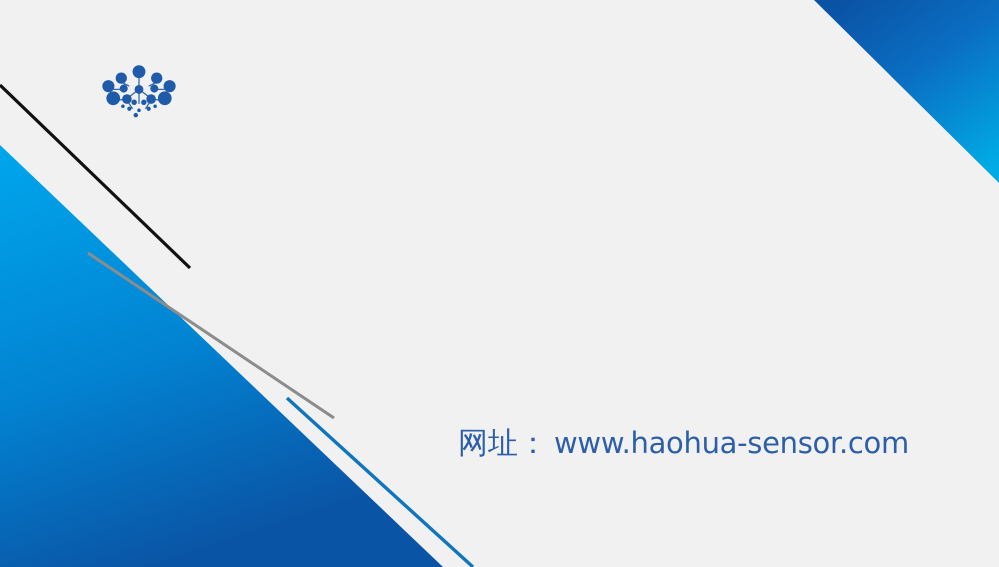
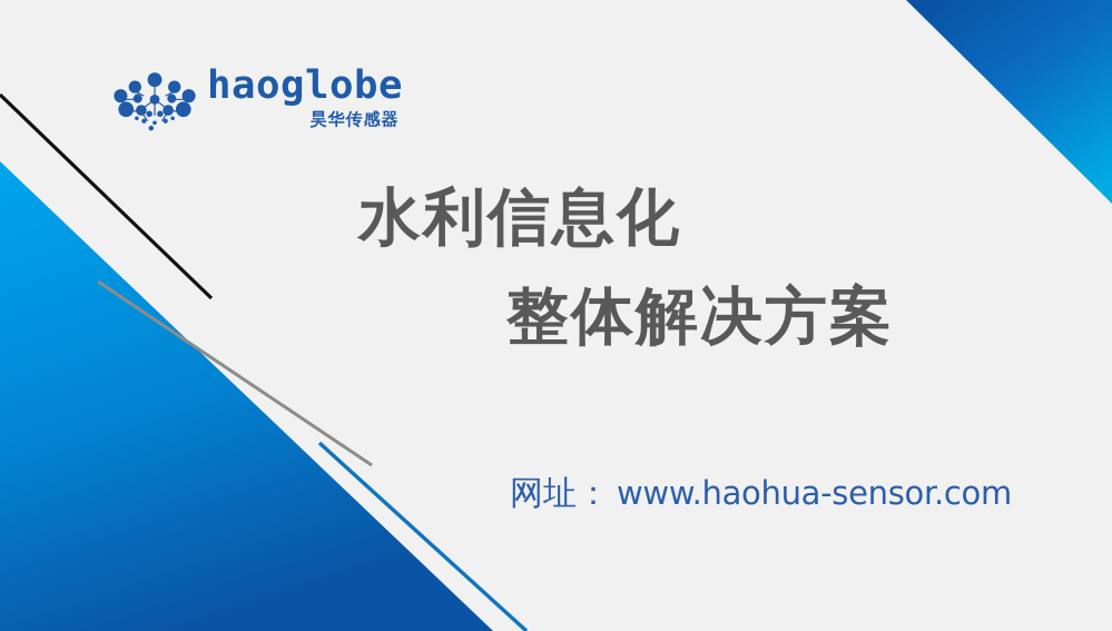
+ haoglobe
+ 昊华传感器
+ 水利信息化
+ 整体解决方案
  网址：
  www.haohua-sensor.com
